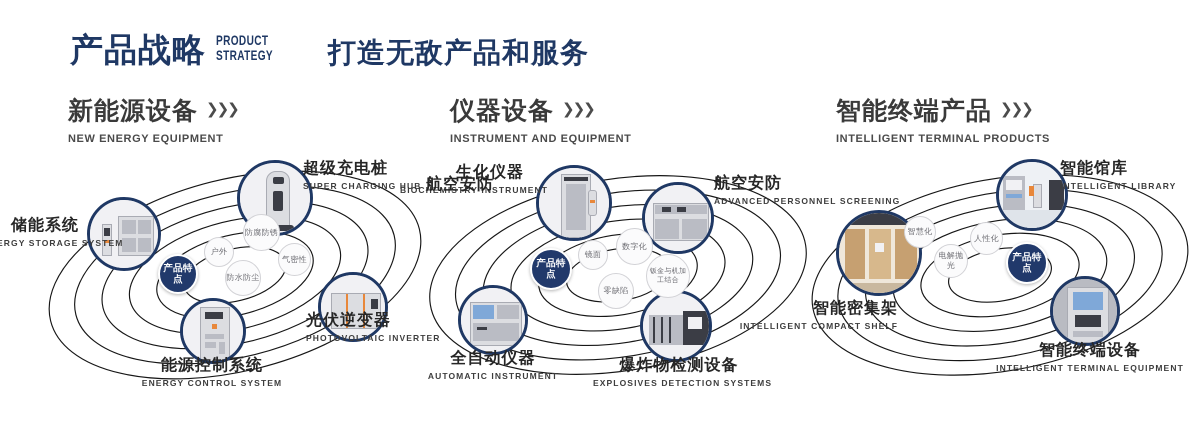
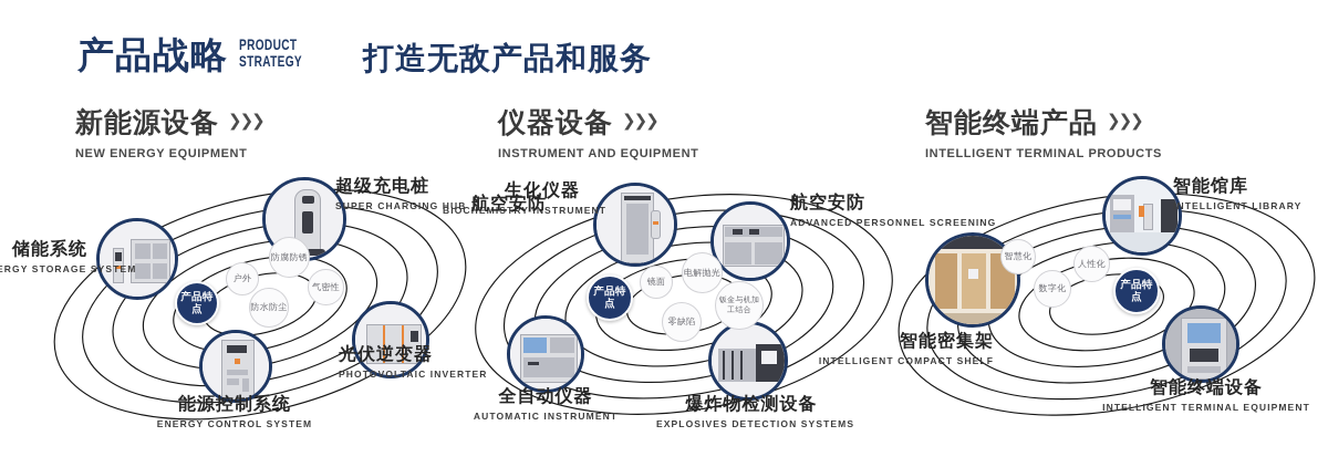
  产品战略
  PRODUCT
  STRATEGY
  打造无敌产品和服务
  新能源设备 ❯❯❯
  NEW ENERGY EQUIPMENT
  仪器设备 ❯❯❯
  INSTRUMENT AND EQUIPMENT
  智能终端产品 ❯❯❯
  INTELLIGENT TERMINAL PRODUCTS
  储能系统
  ERGY STORAGE SYSTEM
  超级充电桩
  SUPER CHARGING HUB
  光伏逆变器
  PHOTOVOLTAIC INVERTER
  能源控制系统
  ENERGY CONTROL SYSTEM
  产品特点
  户外
  防腐防锈
  防水防尘
  气密性
  生化仪器
  BIOCHEMISTRY INSTRUMENT
  航空安防
  航空安防
  ADVANCED PERSONNEL SC
  全自动仪器
  AUTOMATIC INSTRUMENT
  爆炸物检测设备
  EXPLOSIVES DETECTION SYSTEMS
  产品特点
  镜面
- 数字化
+ 电解抛光
  零缺陷
  智能馆库
  INTELLIGENT LIBRARY
  智能密集架
  INTELLIGENT COMPACT SHELF
  智能终端设备
  INTELLIGENT TERMINAL EQUIPMENT
  智慧化
- 电解抛光
+ 数字化
  人性化
  产品特点
